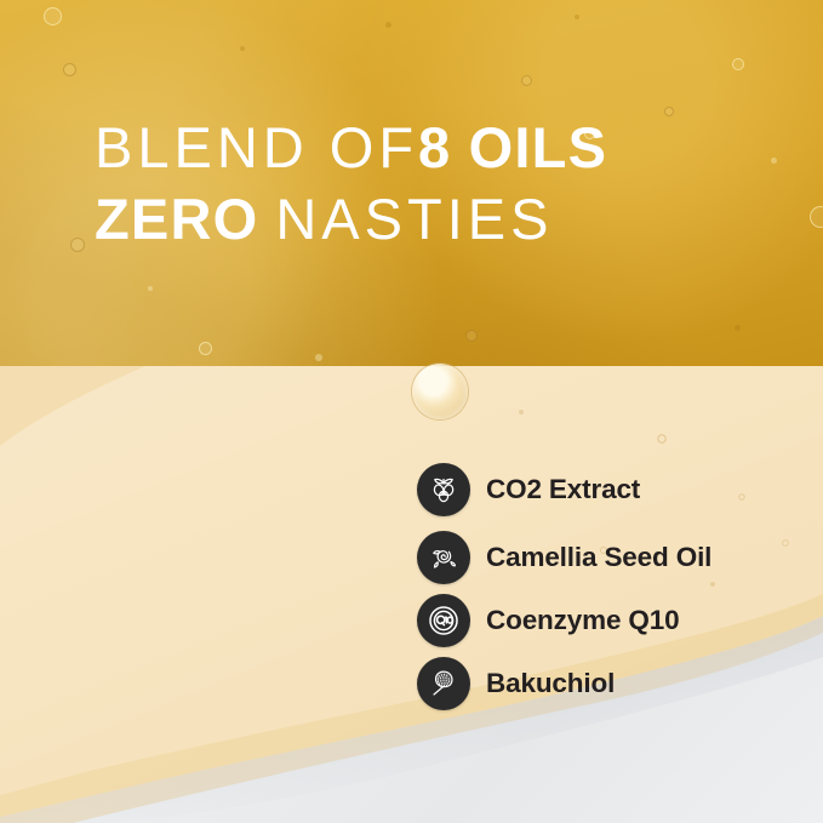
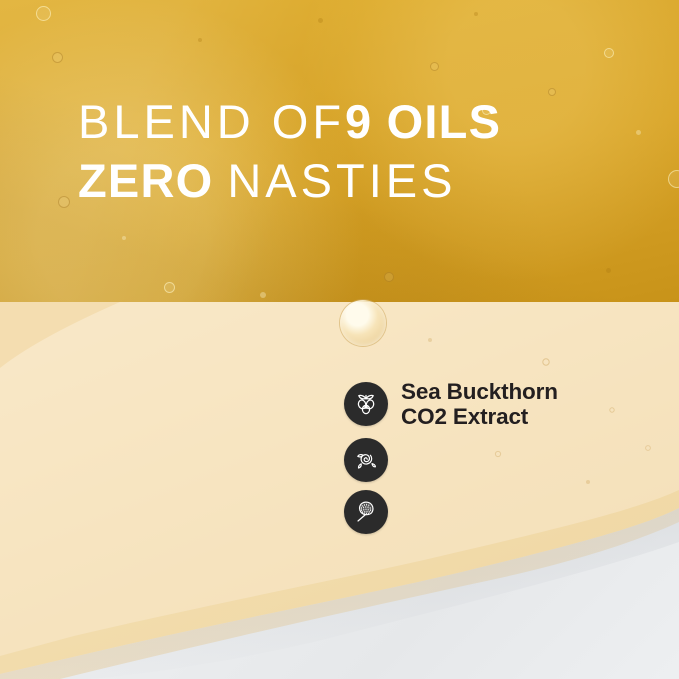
- BLEND OF8 OILS
+ BLEND OF9 OILS
  ZERO NASTIES
+ Sea Buckthorn
  CO2 Extract
- Camellia Seed Oil
- Coenzyme Q10
- Bakuchiol
